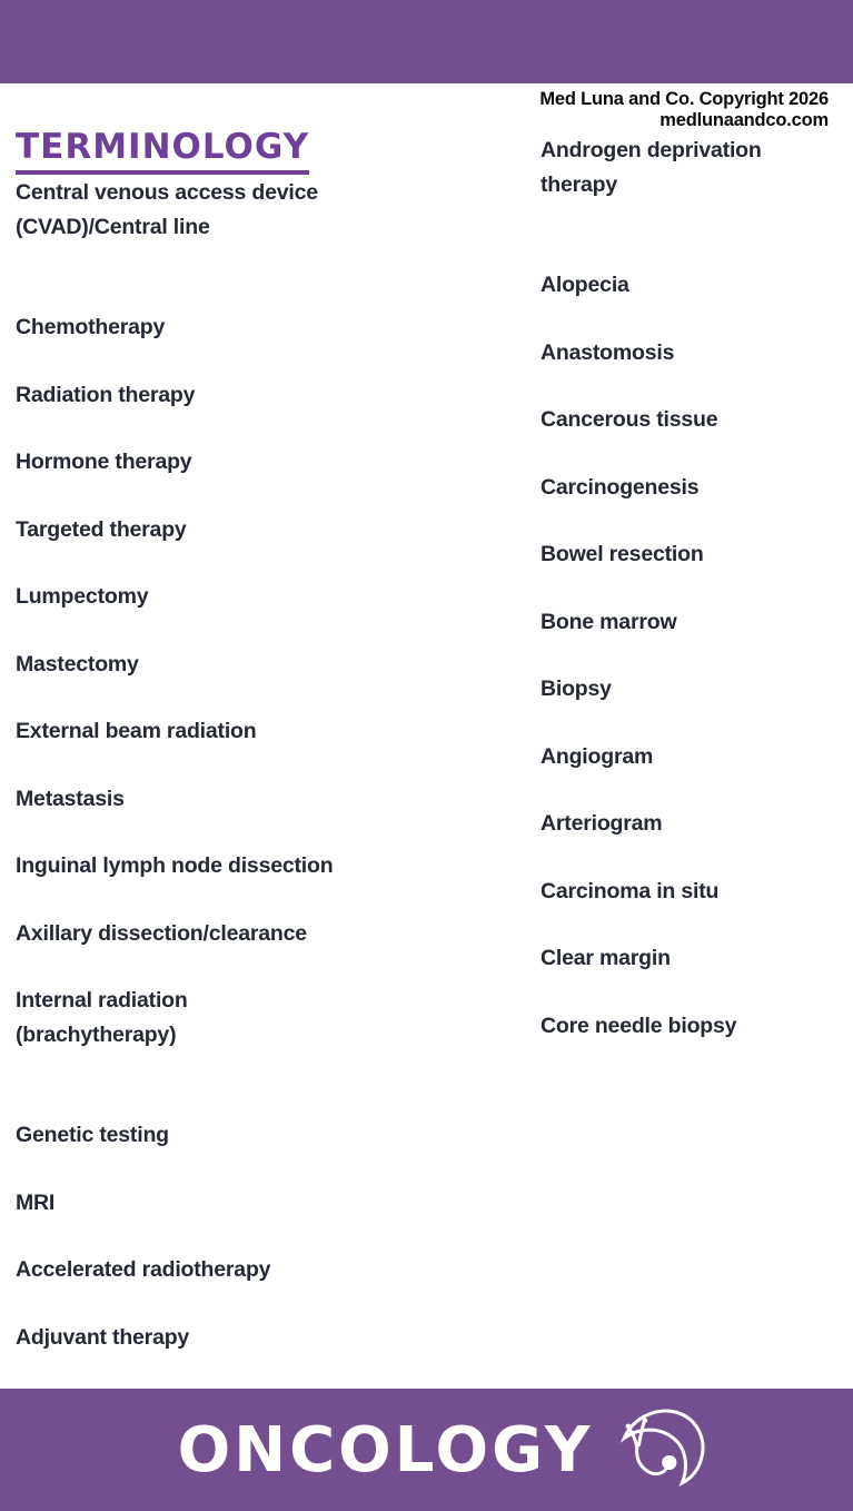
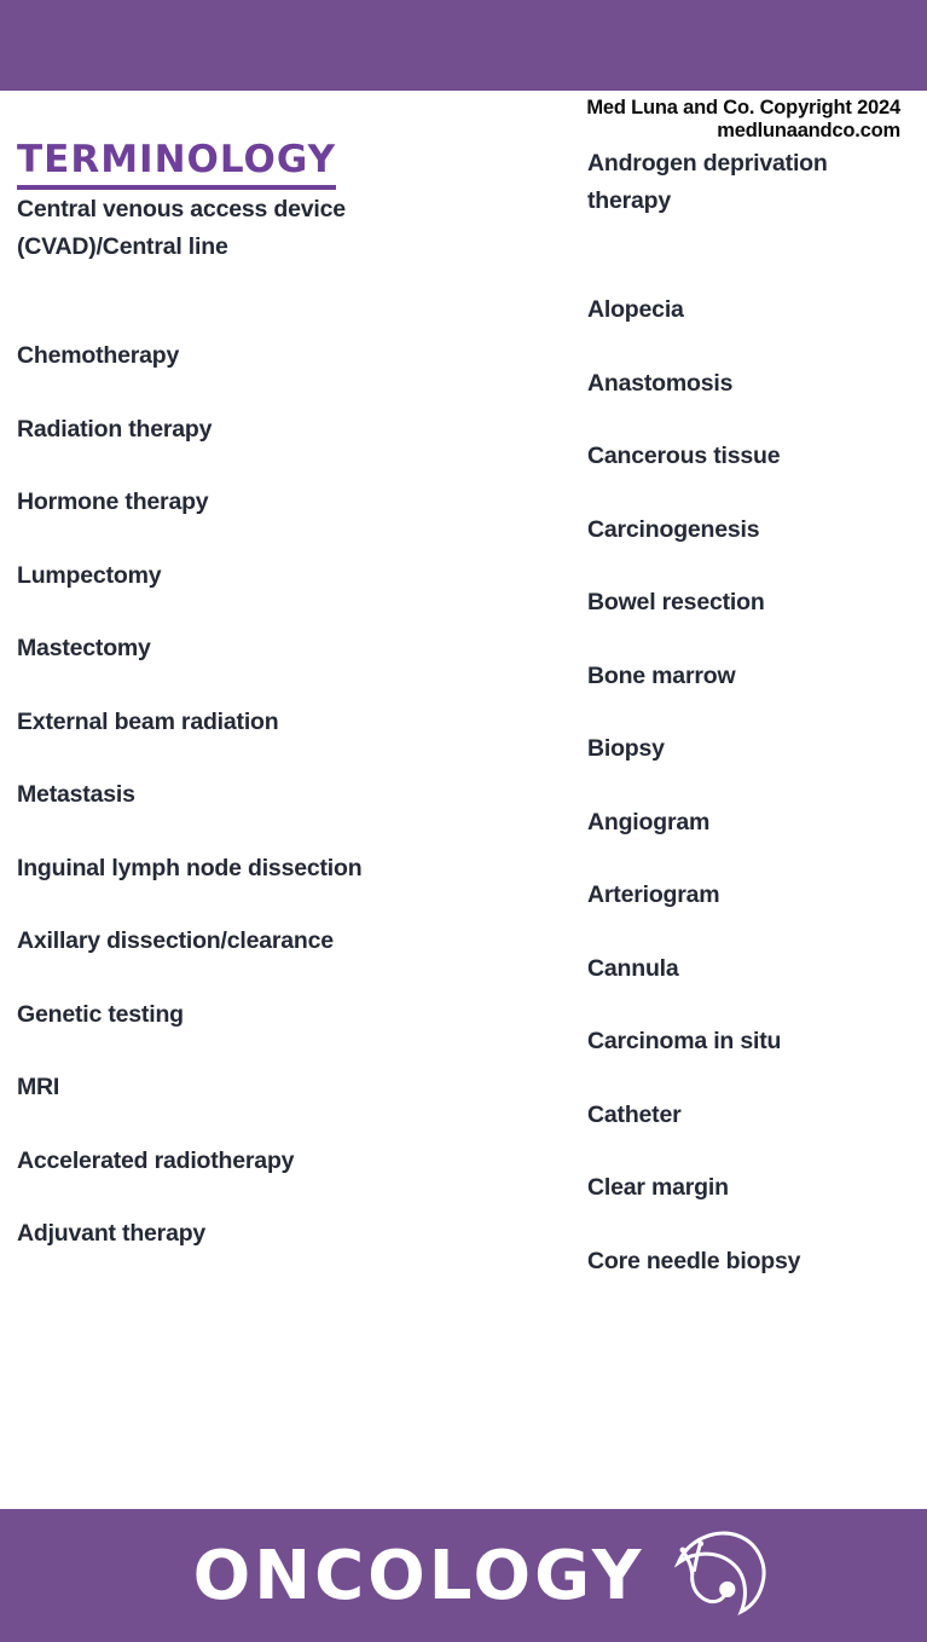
- Med Luna and Co. Copyright 2026
+ Med Luna and Co. Copyright 2024
  medlunaandco.com
  TERMINOLOGY
  Central venous access device
  (CVAD)/Central line
  Chemotherapy
  Radiation therapy
  Hormone therapy
- Targeted therapy
  Lumpectomy
  Mastectomy
  External beam radiation
  Metastasis
  Inguinal lymph node dissection
  Axillary dissection/clearance
- Internal radiation
- (brachytherapy)
  Genetic testing
  MRI
  Accelerated radiotherapy
  Adjuvant therapy
  Androgen deprivation
  therapy
  Alopecia
  Anastomosis
  Cancerous tissue
  Carcinogenesis
  Bowel resection
  Bone marrow
  Biopsy
  Angiogram
  Arteriogram
+ Cannula
  Carcinoma in situ
+ Catheter
  Clear margin
  Core needle biopsy
  ONCOLOGY
